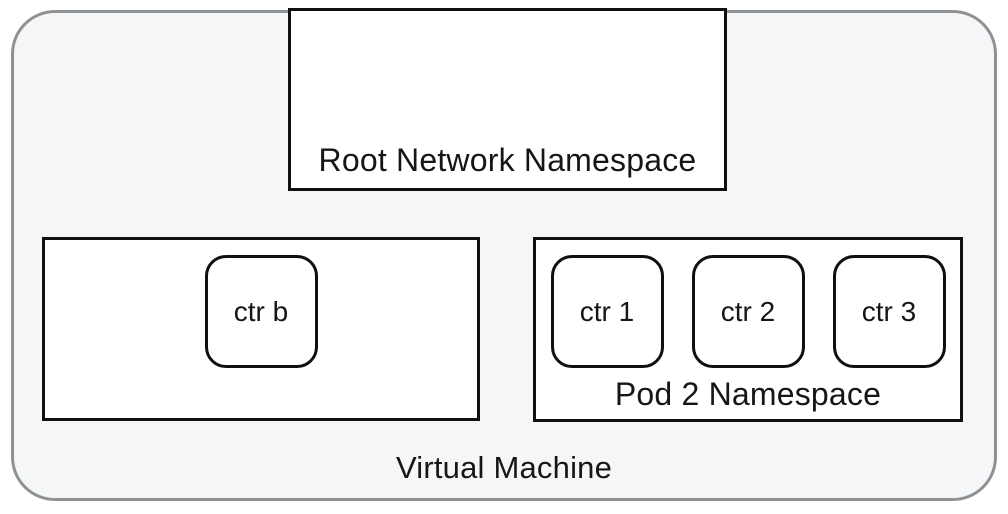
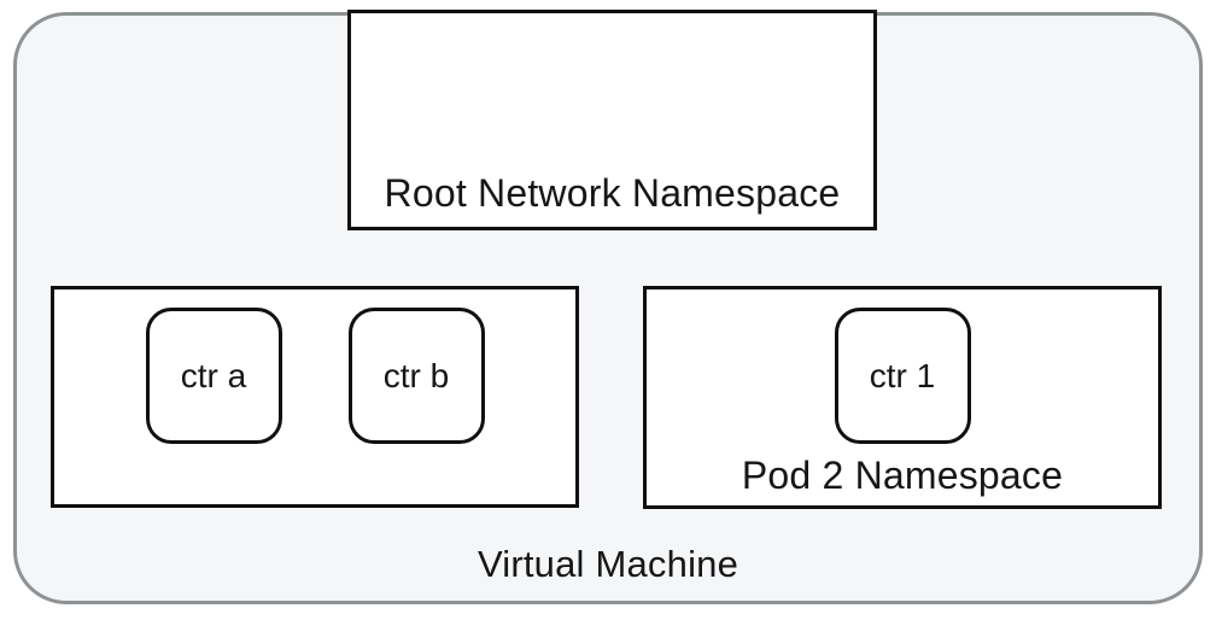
  Virtual Machine
  Root Network Namespace
+ ctr a
  ctr b
  ctr 1
- ctr 2
- ctr 3
  Pod 2 Namespace
